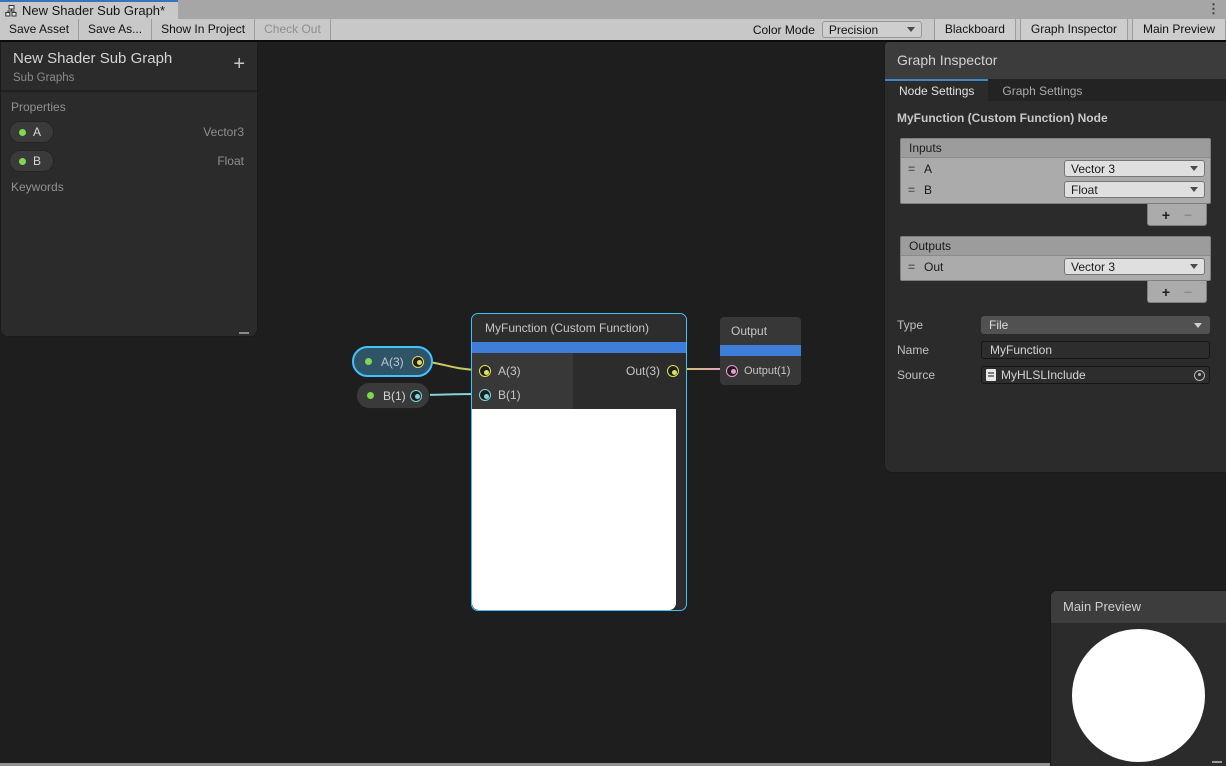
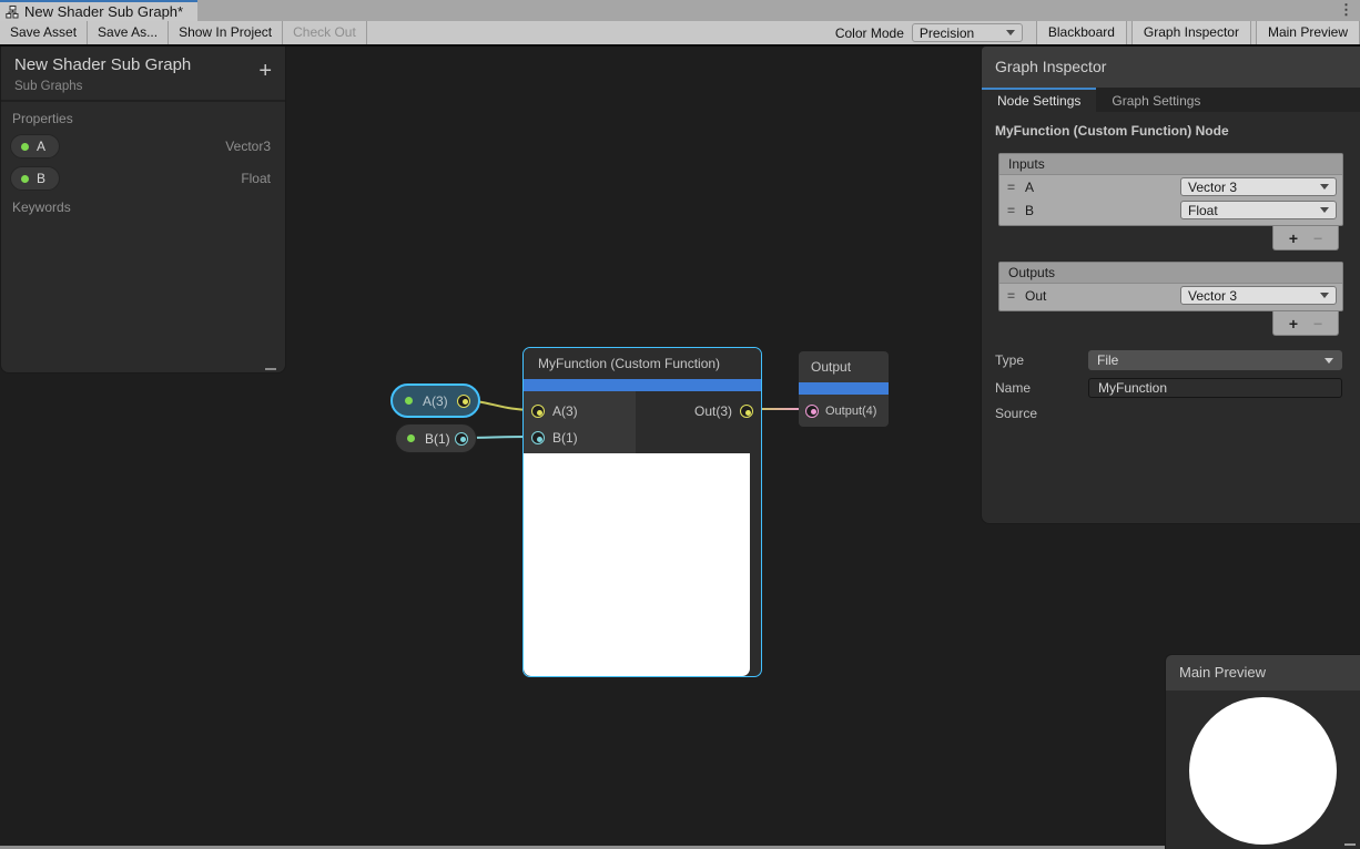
  New Shader Sub Graph*
  ⋮
  Save Asset
  Save As...
  Show In Project
  Check Out
  Color Mode
  Precision
  Blackboard
  Graph Inspector
  Main Preview
  A(3)
  B(1)
  MyFunction (Custom Function)
  A(3)
  B(1)
  Out(3)
  Output
- Output(1)
+ Output(4)
  New Shader Sub Graph
  Sub Graphs
  +
  Properties
  A
  Vector3
  B
  Float
  Keywords
  Graph Inspector
  Node Settings
  Graph Settings
  MyFunction (Custom Function) Node
  Inputs
  =
  A
  Vector 3
  =
  B
  Float
  +
  −
  Outputs
  =
  Out
  Vector 3
  +
  −
  Type
  File
  Name
  MyFunction
  Source
- MyHLSLInclude
  Main Preview
